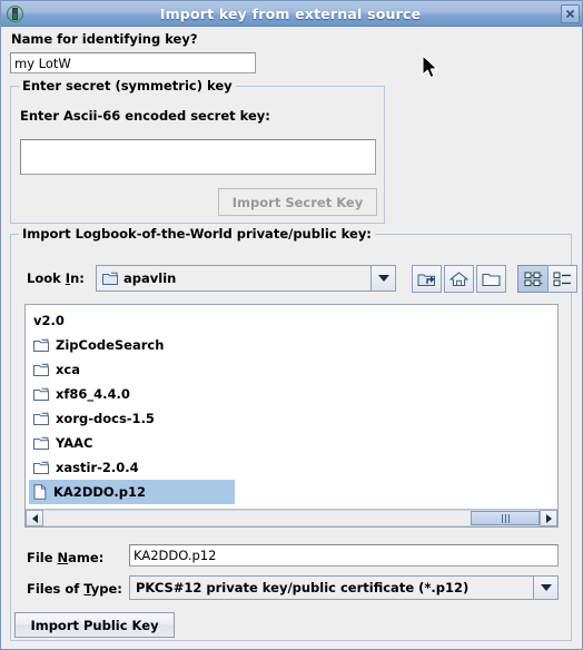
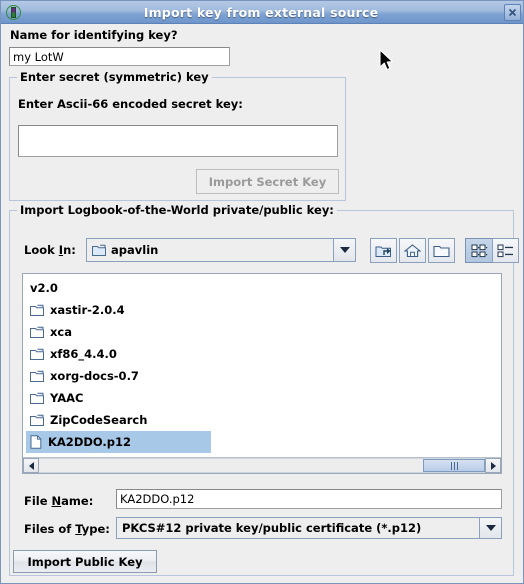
  Import key from external source
  Name for identifying key?
  my LotW
  Enter secret (symmetric) key
  Enter Ascii-66 encoded secret key:
  Import Secret Key
  Import Logbook-of-the-World private/public key:
  Look In:
  apavlin
  v2.0
- ZipCodeSearch
+ xastir-2.0.4
  xca
  xf86_4.4.0
- xorg-docs-1.5
+ xorg-docs-0.7
  YAAC
- xastir-2.0.4
+ ZipCodeSearch
  KA2DDO.p12
  File Name:
  KA2DDO.p12
  Files of Type:
  PKCS#12 private key/public certificate (*.p12)
  Import Public Key
